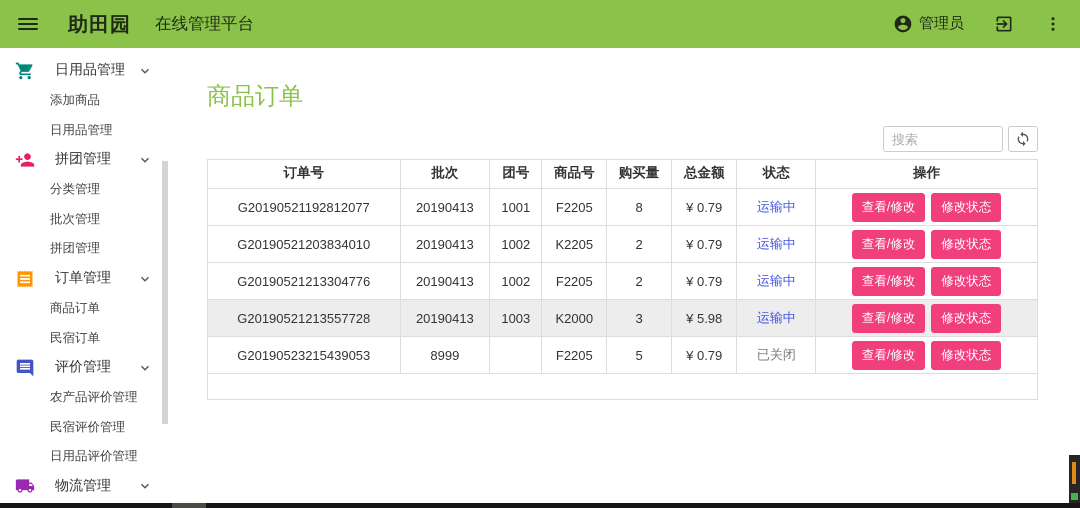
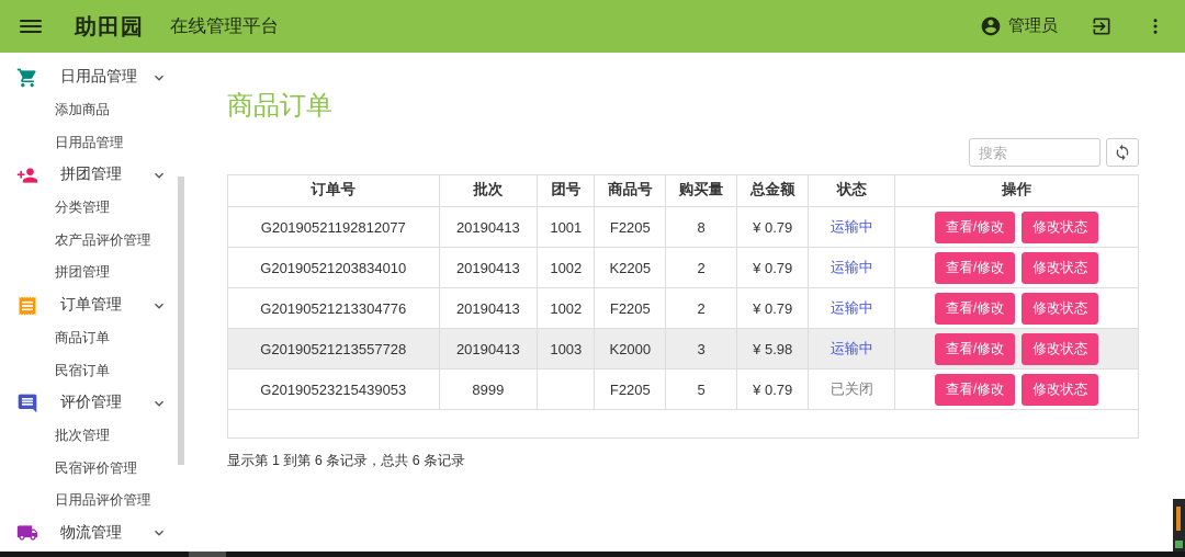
  助田园
  在线管理平台
  管理员
  日用品管理
  添加商品
  日用品管理
  拼团管理
  分类管理
- 批次管理
+ 农产品评价管理
  拼团管理
  订单管理
  商品订单
  民宿订单
  评价管理
- 农产品评价管理
+ 批次管理
  民宿评价管理
  日用品评价管理
  物流管理
  商品订单
  搜索
  订单号	批次	团号	商品号	购买量	总金额	状态	操作
  G20190521192812077	20190413	1001	F2205	8	¥ 0.79	运输中	查看/修改 修改状态
  G20190521203834010	20190413	1002	K2205	2	¥ 0.79	运输中	查看/修改 修改状态
  G20190521213304776	20190413	1002	F2205	2	¥ 0.79	运输中	查看/修改 修改状态
  G20190521213557728	20190413	1003	K2000	3	¥ 5.98	运输中	查看/修改 修改状态
  G20190523215439053	8999		F2205	5	¥ 0.79	已关闭	查看/修改 修改状态
+ 显示第 1 到第 6 条记录，总共 6 条记录
